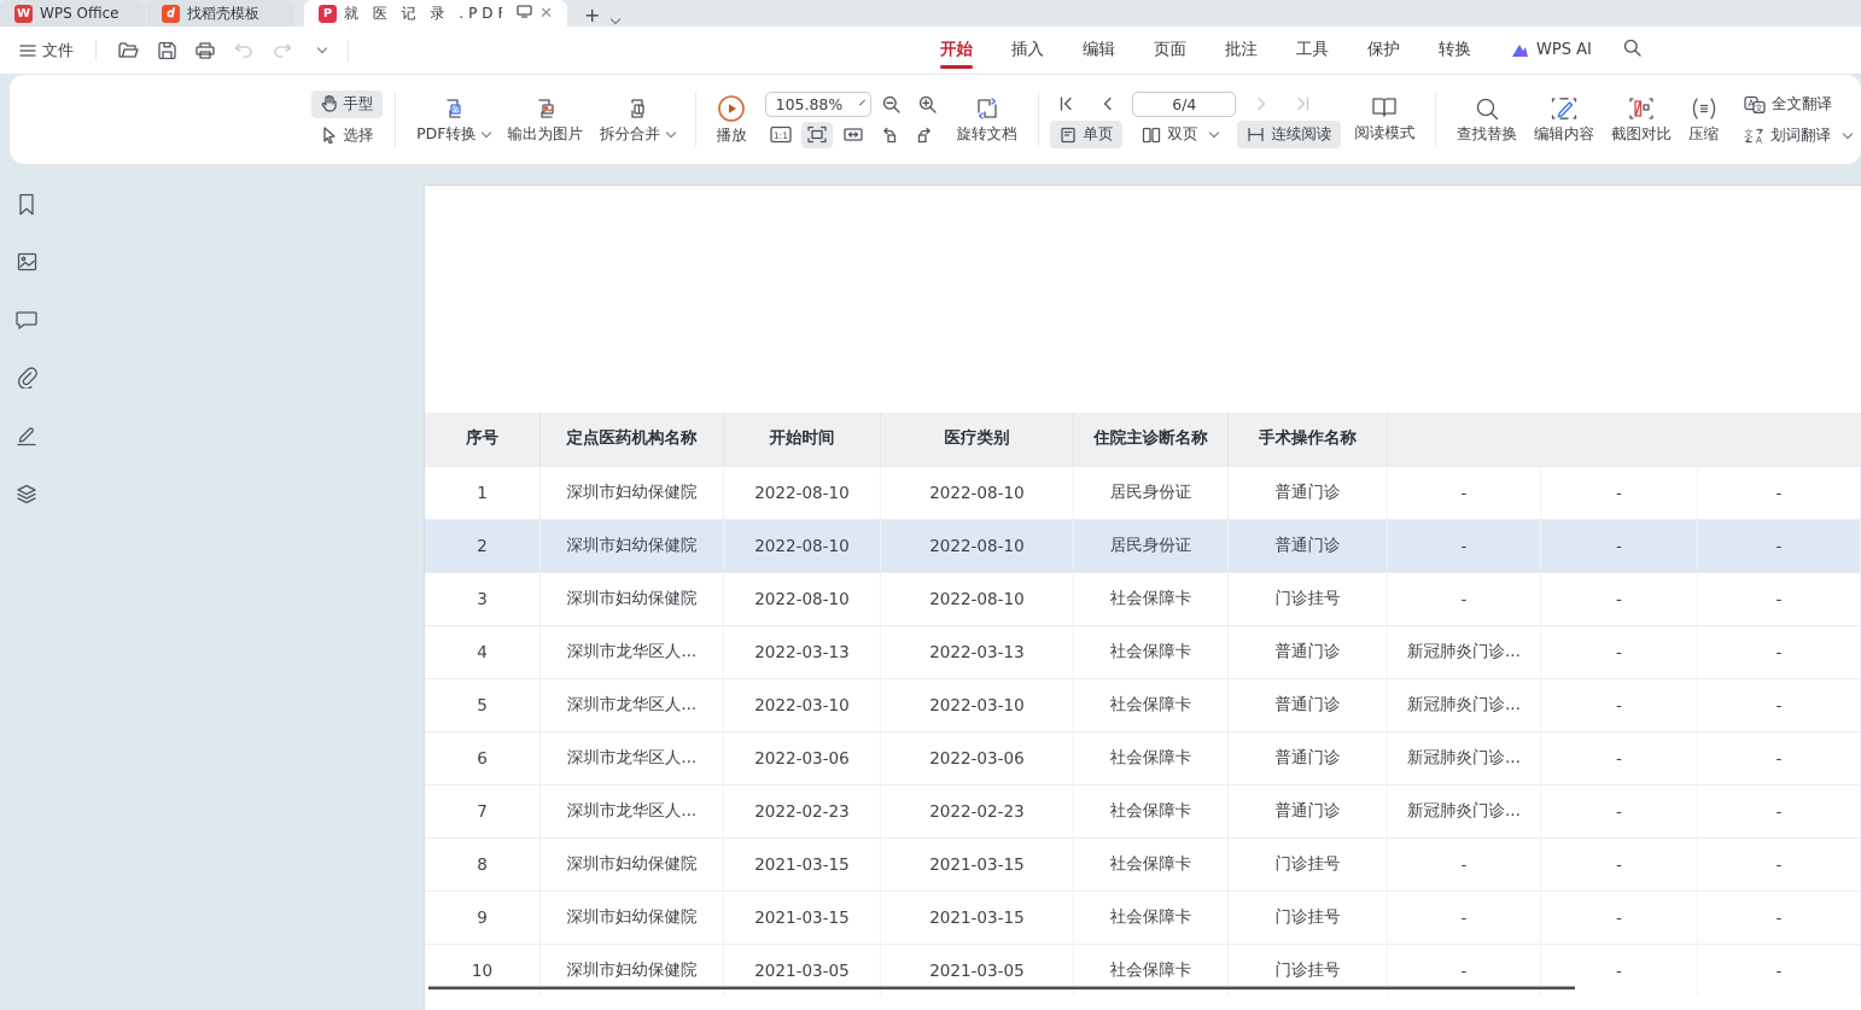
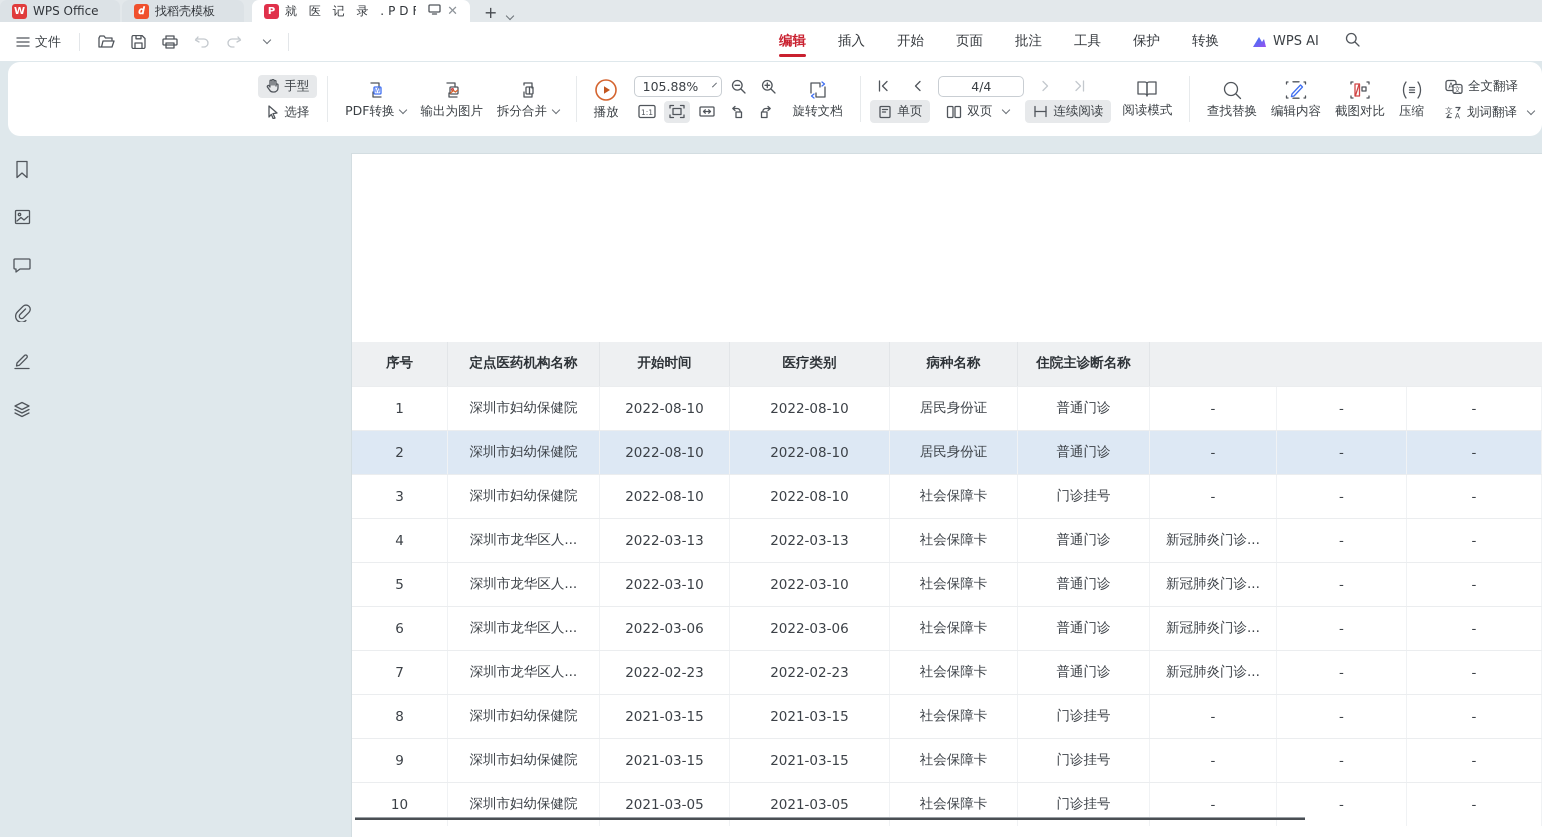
  W
  WPS Office
  𝒅
  找稻壳模板
  P
  就 医 记 录 .PD
  ✕
  +
  文件
- 开始
+ 编辑
  插入
- 编辑
+ 开始
  页面
  批注
  工具
  保护
  转换
  WPS AI
  手型
  选择
  PDF转换
  输出为图片
  拆分合并
  播放
  105.88%
  1:1
  旋转文档
- 6/4
+ 4/4
  单页
  双页
  连续阅读
  阅读模式
  查找替换
  编辑内容
  截图对比
  压缩
  A
  文
  全文翻译
  文
  A
  划词翻译
  序号
  定点医药机构名称
  开始时间
  医疗类别
+ 病种名称
  住院主诊断名称
- 手术操作名称
  1
  深圳市妇幼保健院
  2022-08-10
  2022-08-10
  居民身份证
  普通门诊
  -
  -
  -
  2
  深圳市妇幼保健院
  2022-08-10
  2022-08-10
  居民身份证
  普通门诊
  -
  -
  -
  3
  深圳市妇幼保健院
  2022-08-10
  2022-08-10
  社会保障卡
  门诊挂号
  -
  -
  -
  4
  深圳市龙华区人...
  2022-03-13
  2022-03-13
  社会保障卡
  普通门诊
  新冠肺炎门诊...
  -
  -
  5
  深圳市龙华区人...
  2022-03-10
  2022-03-10
  社会保障卡
  普通门诊
  新冠肺炎门诊...
  -
  -
  6
  深圳市龙华区人...
  2022-03-06
  2022-03-06
  社会保障卡
  普通门诊
  新冠肺炎门诊...
  -
  -
  7
  深圳市龙华区人...
  2022-02-23
  2022-02-23
  社会保障卡
  普通门诊
  新冠肺炎门诊...
  -
  -
  8
  深圳市妇幼保健院
  2021-03-15
  2021-03-15
  社会保障卡
  门诊挂号
  -
  -
  -
  9
  深圳市妇幼保健院
  2021-03-15
  2021-03-15
  社会保障卡
  门诊挂号
  -
  -
  -
  10
  深圳市妇幼保健院
  2021-03-05
  2021-03-05
  社会保障卡
  门诊挂号
  -
  -
  -
